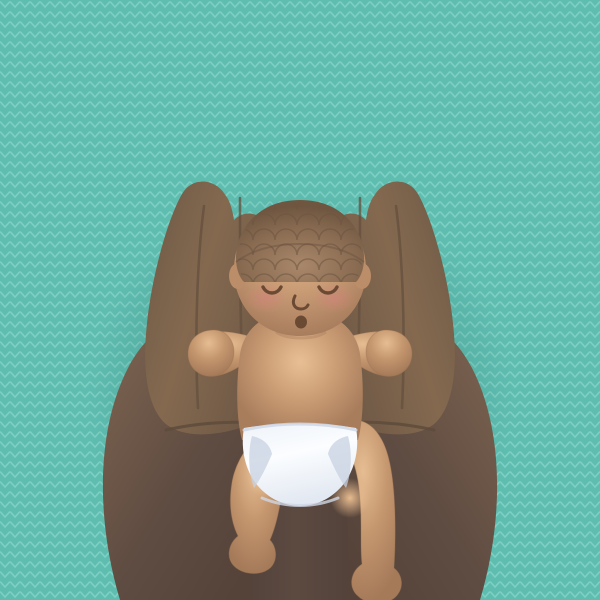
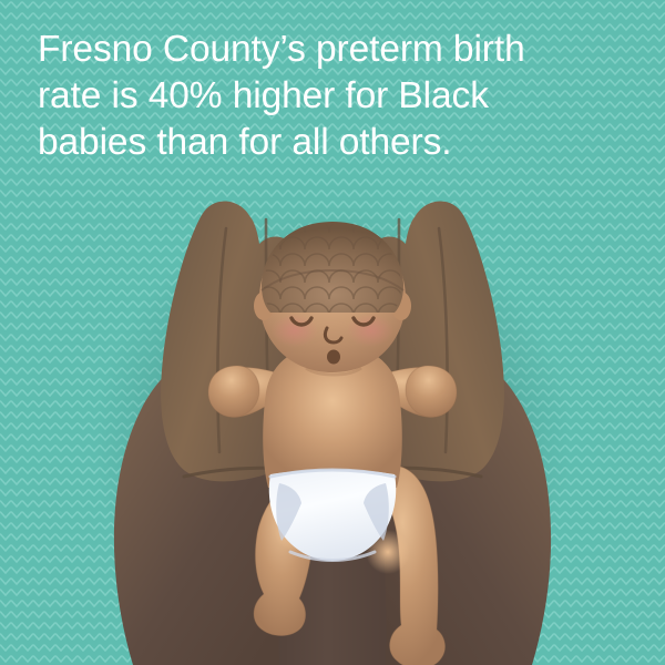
+ Fresno County’s preterm birth
+ rate is 40% higher for Black
+ babies than for all others.
